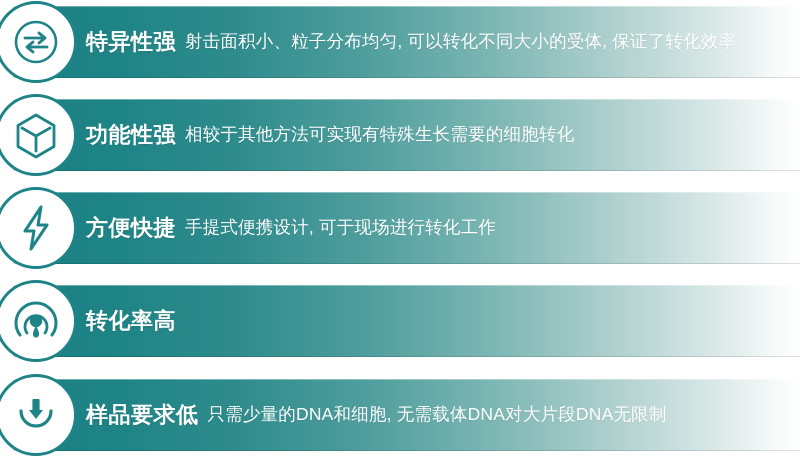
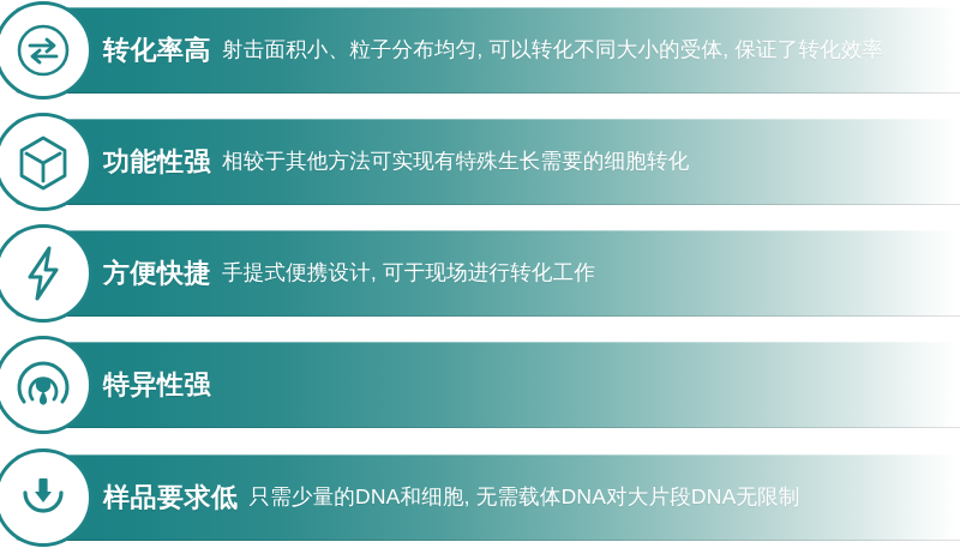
- 特异性强
+ 转化率高
  射击面积小、粒子分布均匀, 可以转化不同大小的受体, 保证了转化效率
  功能性强
  相较于其他方法可实现有特殊生长需要的细胞转化
  方便快捷
  手提式便携设计, 可于现场进行转化工作
- 转化率高
+ 特异性强
  样品要求低
  只需少量的DNA和细胞, 无需载体DNA对大片段DNA无限制
